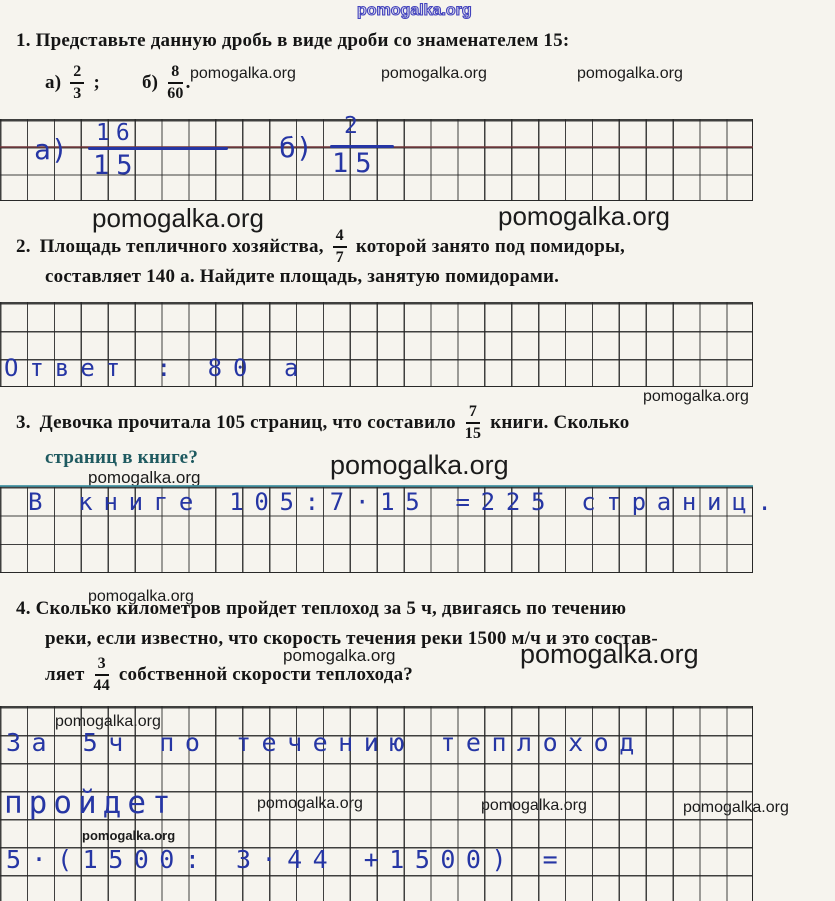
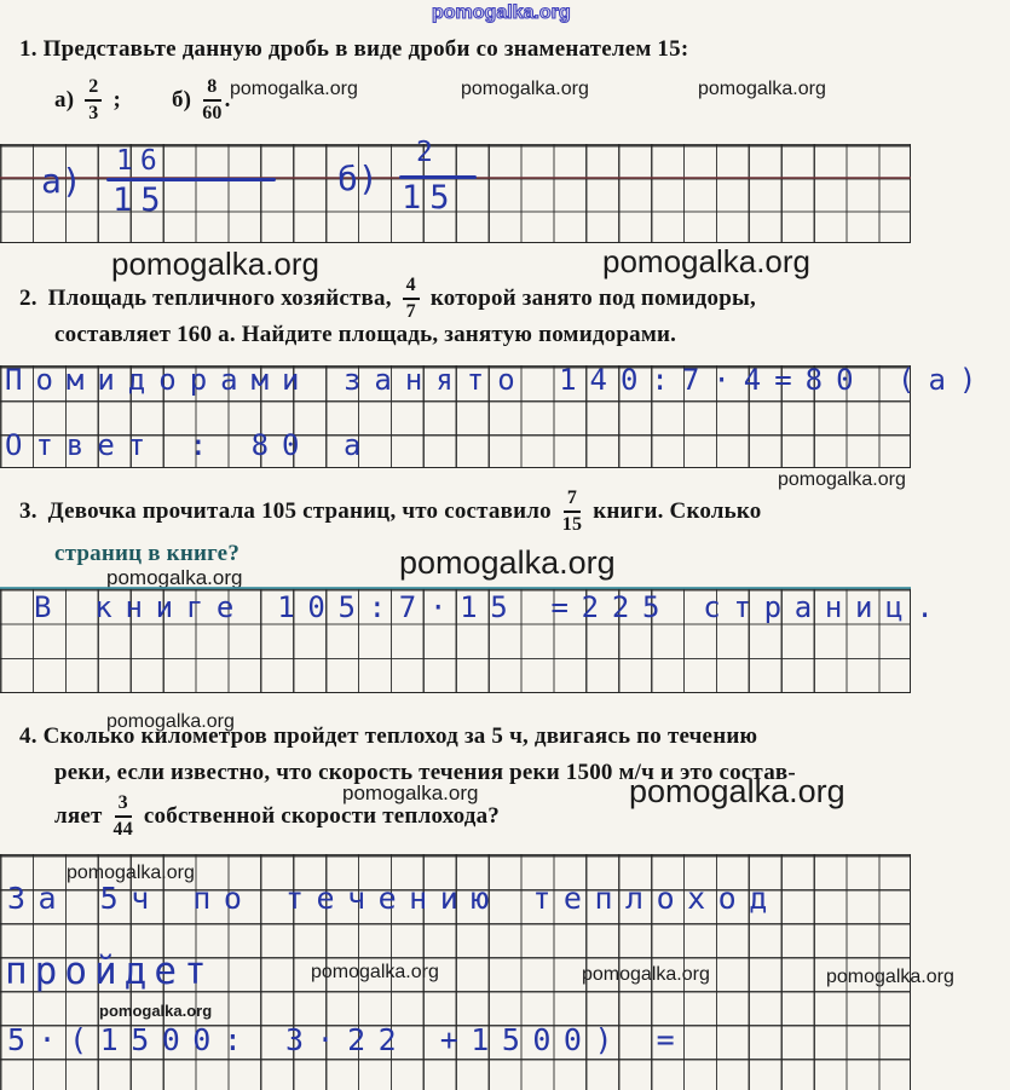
  pomogalka.org
  pomogalka.org
  pomogalka.org
  pomogalka.org
  pomogalka.org
  pomogalka.org
  pomogalka.org
  pomogalka.org
  pomogalka.org
  pomogalka.org
  pomogalka.org
  pomogalka.org
  1. Представьте данную дробь в виде дроби со знаменателем 15:
  а)
  2
  3
  ;
  б)
  8
  60
  .
  а)
  16
  15
  б)
  2
  15
  2.
  Площадь тепличного хозяйства,
  4
  7
  которой занято под помидоры,
- составляет 140 а. Найдите площадь, занятую помидорами.
+ составляет 160 а. Найдите площадь, занятую помидорами.
+ Помидорами занято 140:7·4=80 (а)
  Ответ : 80 а
  3.
  Девочка прочитала 105 страниц, что составило
  7
  15
  книги. Сколько
  страниц в книге?
  В книге 105:7·15 =225 страниц.
  4. Сколько километров пройдет теплоход за 5 ч, двигаясь по течению
  реки, если известно, что скорость течения реки 1500 м/ч и это состав-
  ляет
  3
  44
  собственной скорости теплохода?
  За 5ч по течению теплоход
  пройдет
- 5·(1500: 3·44 +1500) =
+ 5·(1500: 3·22 +1500) =
